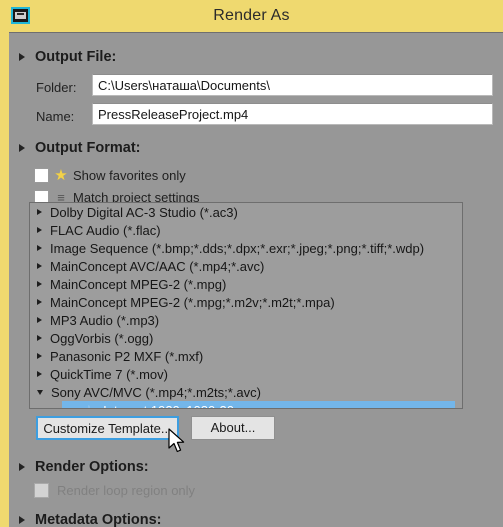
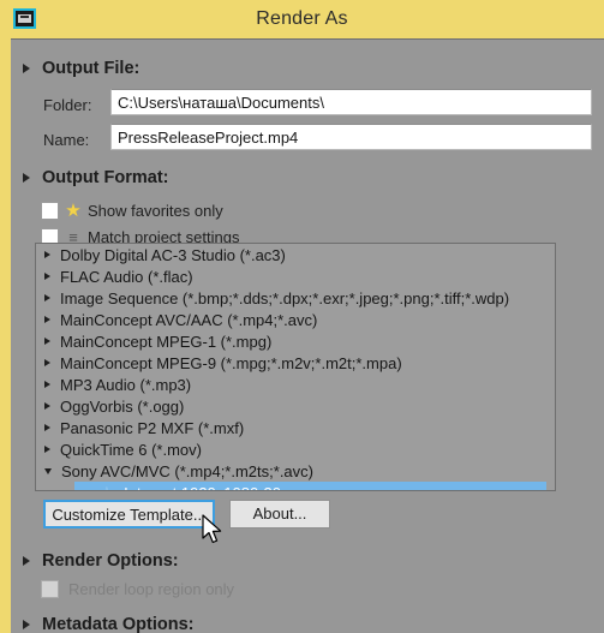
  Render As
  Output File:
  Folder:
  C:\Users\наташа\Documents\
  Name:
  PressReleaseProject.mp4
  Output Format:
  ★
  Show favorites only
  ≡
  Match project settings
  Dolby Digital AC-3 Studio (*.ac3)
  FLAC Audio (*.flac)
  Image Sequence (*.bmp;*.dds;*.dpx;*.exr;*.jpeg;*.png;*.tiff;*.wdp)
  MainConcept AVC/AAC (*.mp4;*.avc)
- MainConcept MPEG-2 (*.mpg)
+ MainConcept MPEG-1 (*.mpg)
- MainConcept MPEG-2 (*.mpg;*.m2v;*.m2t;*.mpa)
+ MainConcept MPEG-9 (*.mpg;*.m2v;*.m2t;*.mpa)
  MP3 Audio (*.mp3)
  OggVorbis (*.ogg)
  Panasonic P2 MXF (*.mxf)
- QuickTime 7 (*.mov)
+ QuickTime 6 (*.mov)
  Sony AVC/MVC (*.mp4;*.m2ts;*.avc)
  Customize Template...
  About...
  Render Options:
  Metadata Options:
